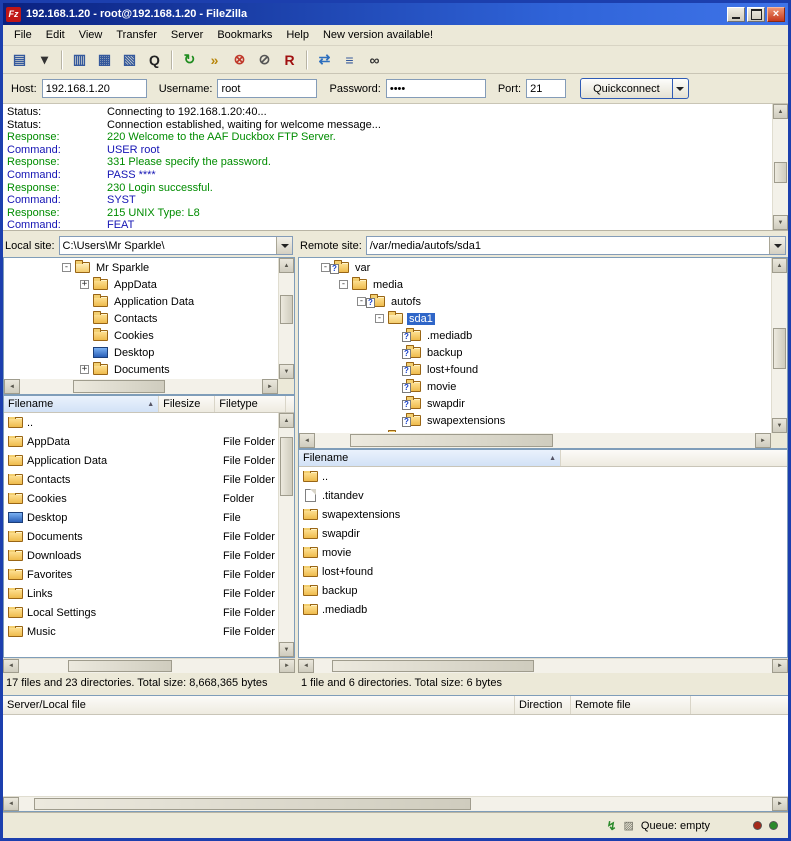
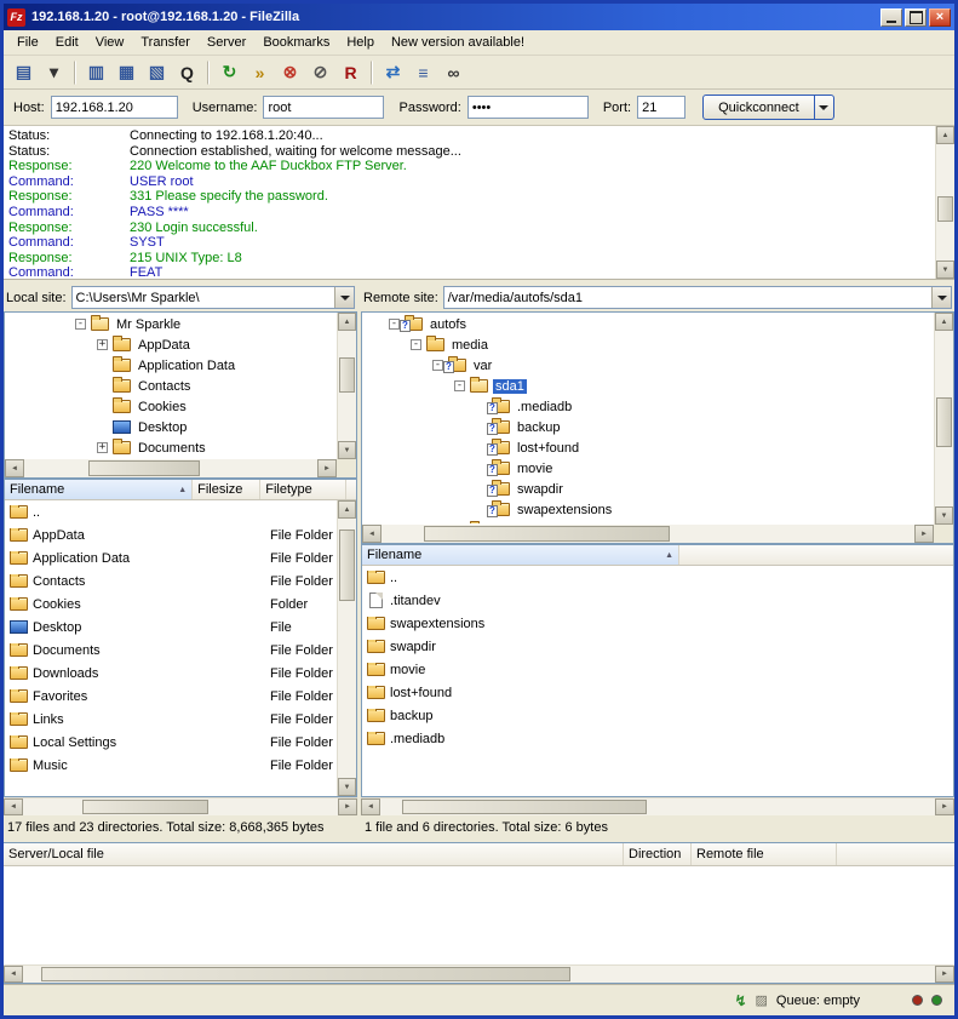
  Fz
  192.168.1.20 - root@192.168.1.20 - FileZilla
  ×
  File
  Edit
  View
  Transfer
  Server
  Bookmarks
  Help
  New version available!
  ▤
  ▾
  ▥
  ▦
  ▧
  Q
  ↻
  »
  ⊗
  ⊘
  R
  ⇄
  ≡
  ∞
  Host:
  192.168.1.20
  Username:
  root
  Password:
  ••••
  Port:
  21
  Quickconnect
  Status: Connecting to 192.168.1.20:40...
  Status: Connection established, waiting for welcome message...
  Response: 220 Welcome to the AAF Duckbox FTP Server.
  Command: USER root
  Response: 331 Please specify the password.
  Command: PASS ****
  Response: 230 Login successful.
  Command: SYST
  Response: 215 UNIX Type: L8
  Command: FEAT
  Local site:
  C:\Users\Mr Sparkle\
  -
  Mr Sparkle
  +
  AppData
  Application Data
  Contacts
  Cookies
  Desktop
  +
  Documents
  Filename
  Filesize
  Filetype
  ..
  AppData
  File Folder
  Application Data
  File Folder
  Contacts
  File Folder
  Cookies
  Folder
  Desktop
  File
  Documents
  File Folder
  Downloads
  File Folder
  Favorites
  File Folder
  Links
  File Folder
  Local Settings
  File Folder
  Music
  File Folder
  17 files and 23 directories. Total size: 8,668,365 bytes
  Remote site:
  /var/media/autofs/sda1
  -
  ?
- var
+ autofs
  -
  media
  -
  ?
- autofs
+ var
  -
  sda1
  ?
  .mediadb
  ?
  backup
  ?
  lost+found
  ?
  movie
  ?
  swapdir
  ?
  swapextensions
  Filename
  ..
  .titandev
  swapextensions
  swapdir
  movie
  lost+found
  backup
  .mediadb
  1 file and 6 directories. Total size: 6 bytes
  Server/Local file
  Direction
  Remote file
  ↯
  ▨
  Queue: empty
